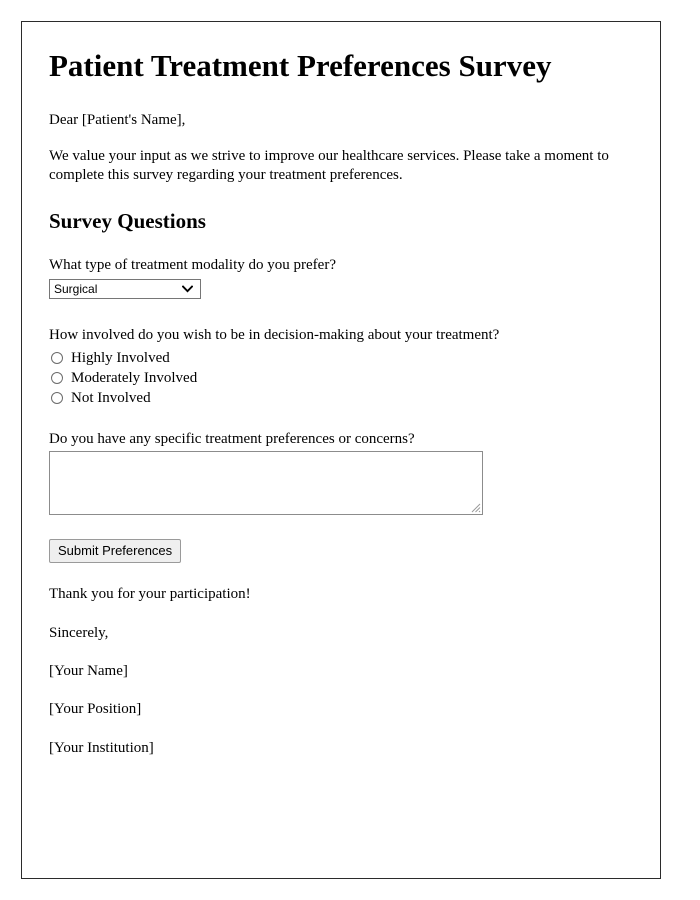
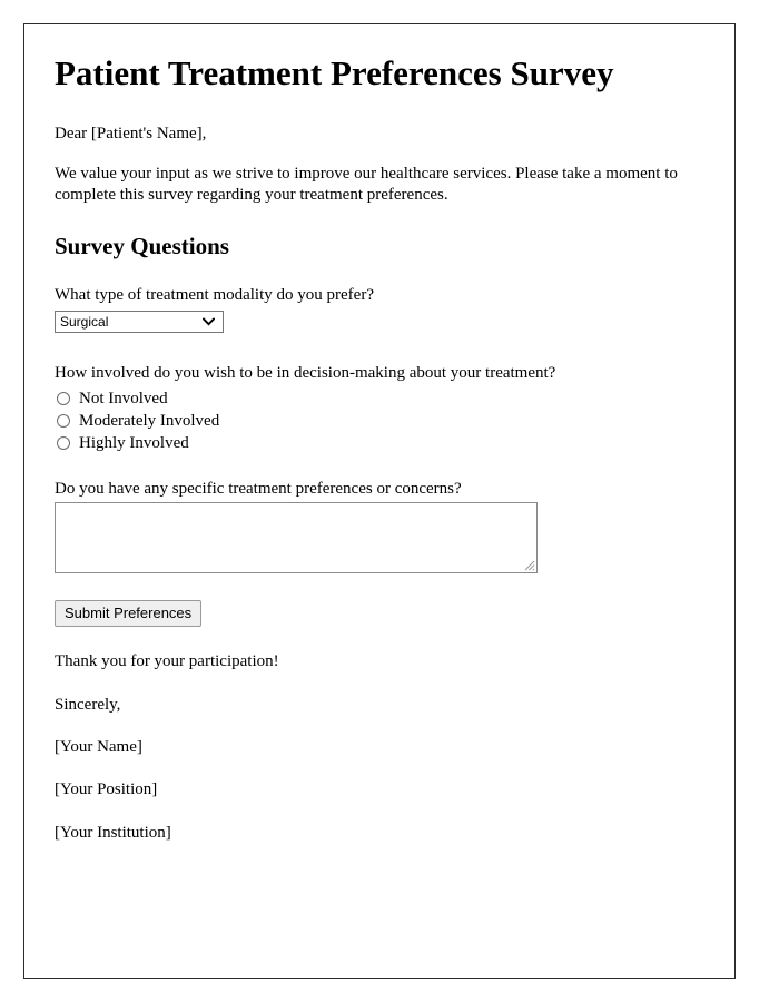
  Patient Treatment Preferences Survey
  Dear [Patient's Name],
  We value your input as we strive to improve our healthcare services. Please take a moment to complete this survey regarding your treatment preferences.
  Survey Questions
  What type of treatment modality do you prefer?
  Surgical
  How involved do you wish to be in decision-making about your treatment?
- Highly Involved
+ Not Involved
  Moderately Involved
- Not Involved
+ Highly Involved
  Do you have any specific treatment preferences or concerns?
  Submit Preferences
  Thank you for your participation!
  Sincerely,
  [Your Name]
  [Your Position]
  [Your Institution]
